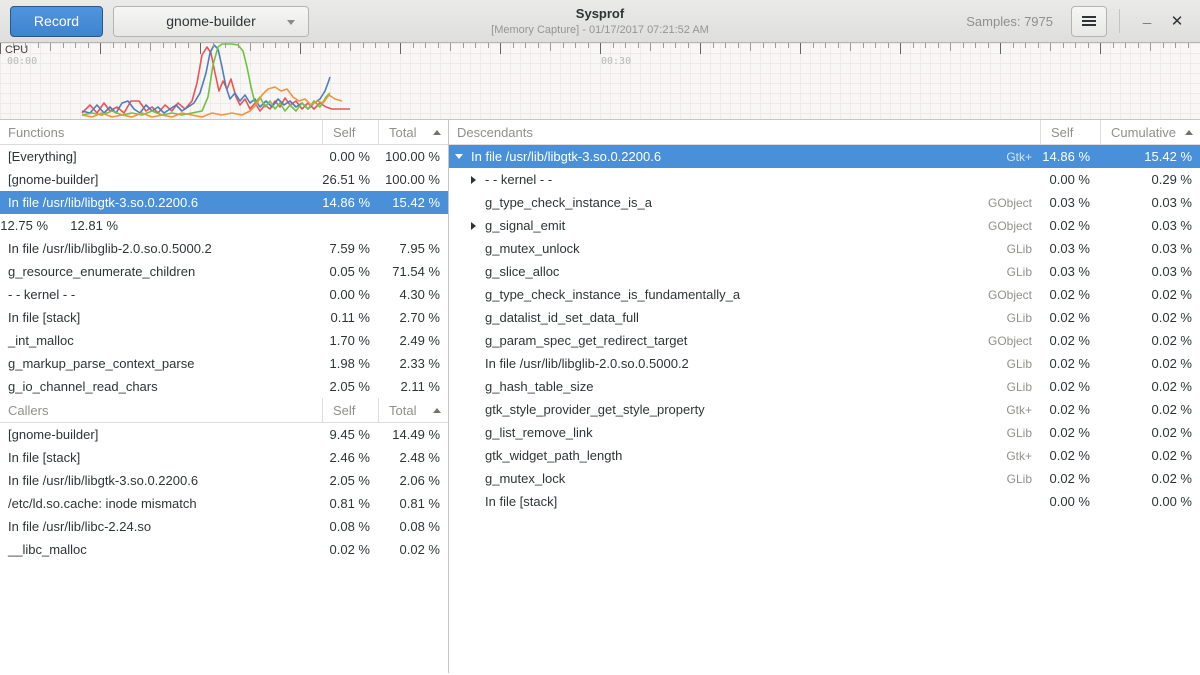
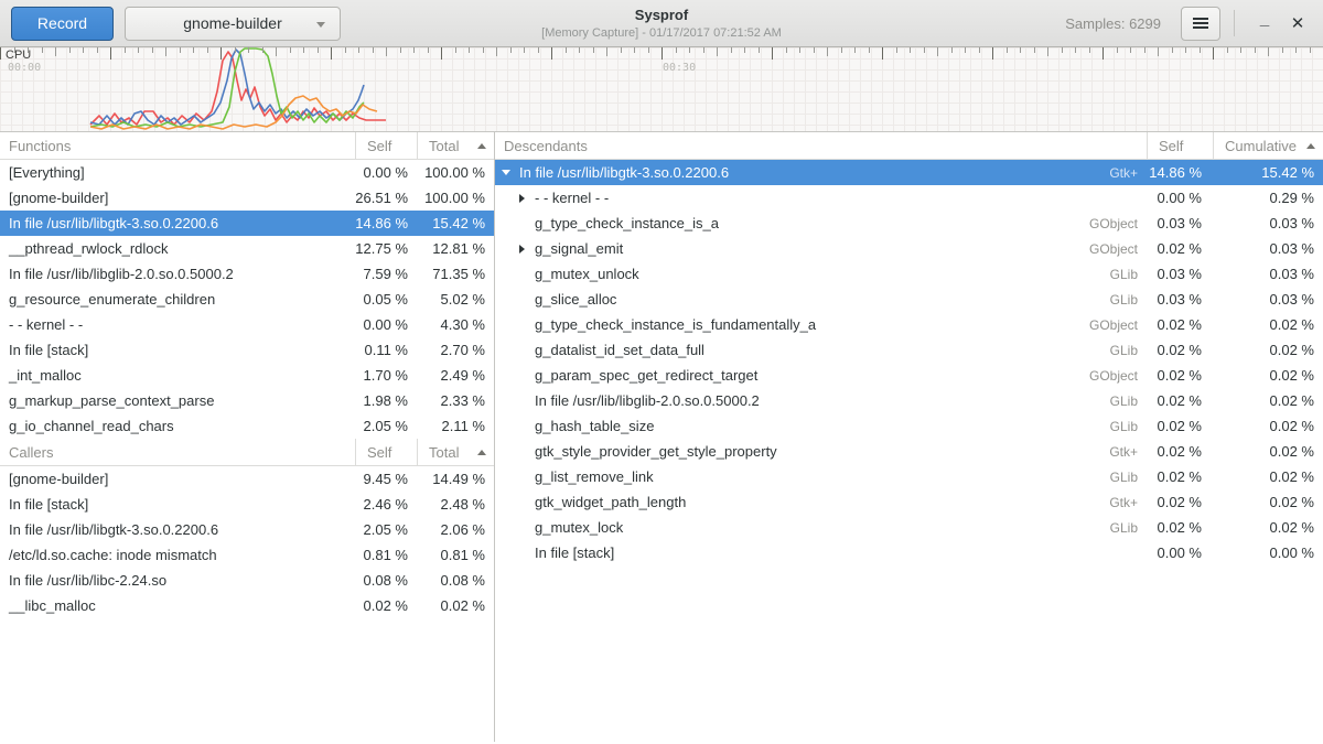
  Record
  gnome-builder
  Sysprof
  [Memory Capture] - 01/17/2017 07:21:52 AM
- Samples: 7975
+ Samples: 6299
  _
  ✕
  CPU
  00:00
  00:30
  Functions
  Self
  Total
  [Everything]
  0.00 %
  100.00 %
  [gnome-builder]
  26.51 %
  100.00 %
  In file /usr/lib/libgtk-3.so.0.2200.6
  14.86 %
  15.42 %
+ __pthread_rwlock_rdlock
  12.75 %
  12.81 %
  In file /usr/lib/libglib-2.0.so.0.5000.2
  7.59 %
- 7.95 %
+ 71.35 %
  g_resource_enumerate_children
  0.05 %
- 71.54 %
+ 5.02 %
  - - kernel - -
  0.00 %
  4.30 %
  In file [stack]
  0.11 %
  2.70 %
  _int_malloc
  1.70 %
  2.49 %
  g_markup_parse_context_parse
  1.98 %
  2.33 %
  g_io_channel_read_chars
  2.05 %
  2.11 %
  Callers
  Self
  Total
  [gnome-builder]
  9.45 %
  14.49 %
  In file [stack]
  2.46 %
  2.48 %
  In file /usr/lib/libgtk-3.so.0.2200.6
  2.05 %
  2.06 %
  /etc/ld.so.cache: inode mismatch
  0.81 %
  0.81 %
  In file /usr/lib/libc-2.24.so
  0.08 %
  0.08 %
  __libc_malloc
  0.02 %
  0.02 %
  Descendants
  Self
  Cumulative
  In file /usr/lib/libgtk-3.so.0.2200.6
  Gtk+
  14.86 %
  15.42 %
  - - kernel - -
  0.00 %
  0.29 %
  g_type_check_instance_is_a
  GObject
  0.03 %
  0.03 %
  g_signal_emit
  GObject
  0.02 %
  0.03 %
  g_mutex_unlock
  GLib
  0.03 %
  0.03 %
  g_slice_alloc
  GLib
  0.03 %
  0.03 %
  g_type_check_instance_is_fundamentally_a
  GObject
  0.02 %
  0.02 %
  g_datalist_id_set_data_full
  GLib
  0.02 %
  0.02 %
  g_param_spec_get_redirect_target
  GObject
  0.02 %
  0.02 %
  In file /usr/lib/libglib-2.0.so.0.5000.2
  GLib
  0.02 %
  0.02 %
  g_hash_table_size
  GLib
  0.02 %
  0.02 %
  gtk_style_provider_get_style_property
  Gtk+
  0.02 %
  0.02 %
  g_list_remove_link
  GLib
  0.02 %
  0.02 %
  gtk_widget_path_length
  Gtk+
  0.02 %
  0.02 %
  g_mutex_lock
  GLib
  0.02 %
  0.02 %
  In file [stack]
  0.00 %
  0.00 %
